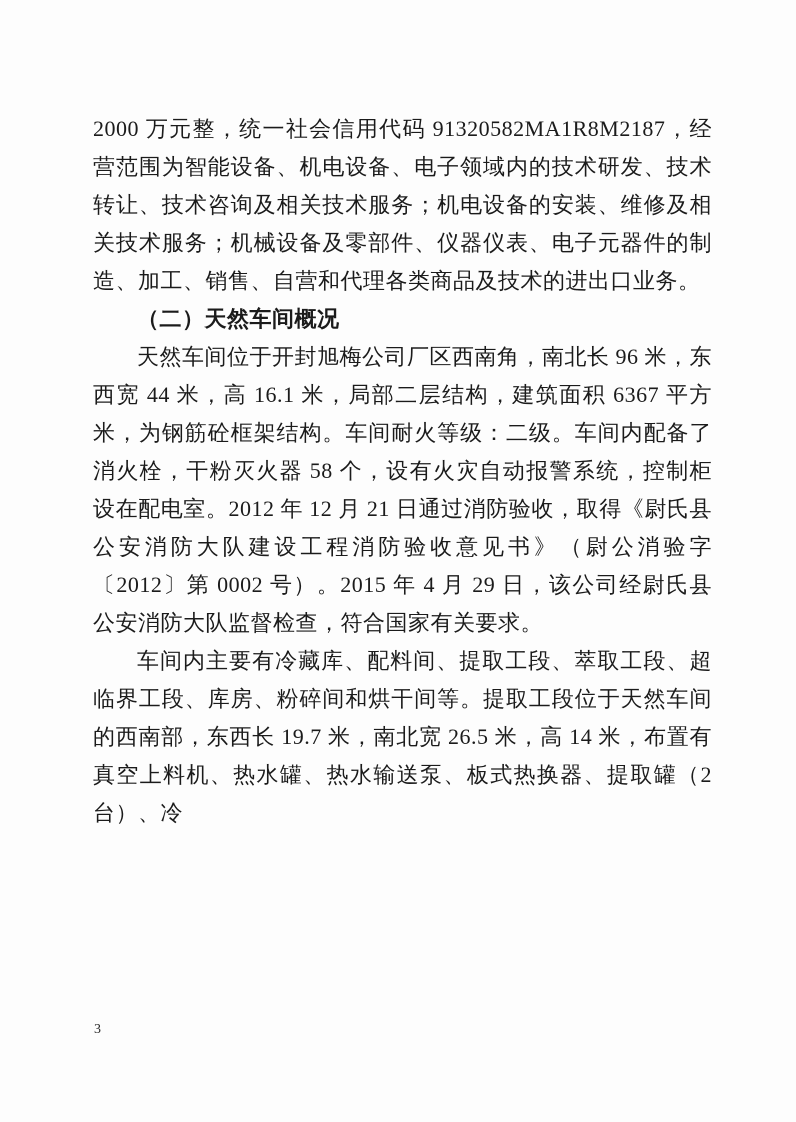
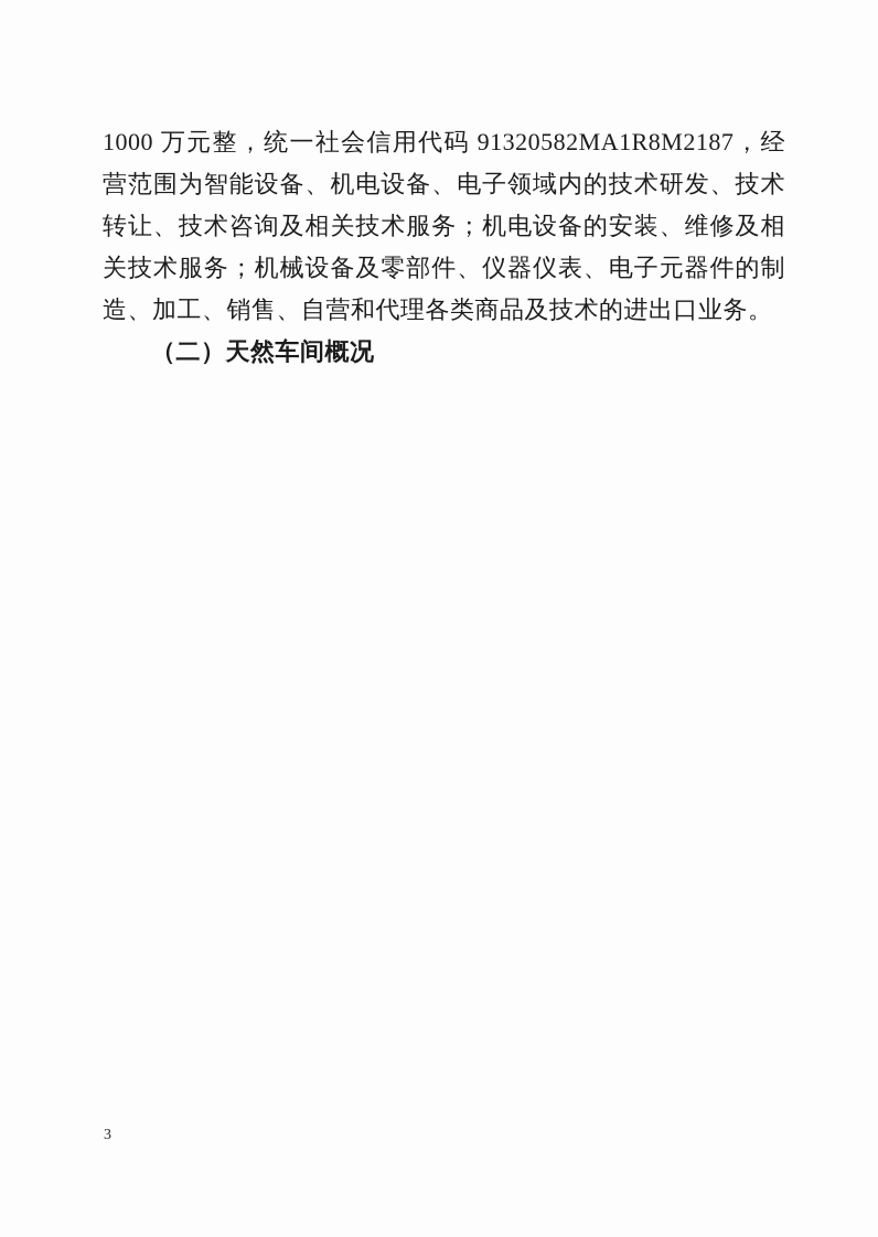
- 2000 万元整，统一社会信用代码 91320582MA1R8M2187，经营范围为智能设备、机电设备、电子领域内的技术研发、技术转让、技术咨询及相关技术服务；机电设备的安装、维修及相关技术服务；机械设备及零部件、仪器仪表、电子元器件的制造、加工、销售、自营和代理各类商品及技术的进出口业务。
+ 1000 万元整，统一社会信用代码 91320582MA1R8M2187，经营范围为智能设备、机电设备、电子领域内的技术研发、技术转让、技术咨询及相关技术服务；机电设备的安装、维修及相关技术服务；机械设备及零部件、仪器仪表、电子元器件的制造、加工、销售、自营和代理各类商品及技术的进出口业务。
  （二）天然车间概况
- 天然车间位于开封旭梅公司厂区西南角，南北长 96 米，东西宽 44 米，高 16.1 米，局部二层结构，建筑面积 6367 平方米，为钢筋砼框架结构。车间耐火等级：二级。车间内配备了消火栓，干粉灭火器 58 个，设有火灾自动报警系统，控制柜设在配电室。2012 年 12 月 21 日通过消防验收，取得《尉氏县公安消防大队建设工程消防验收意见书》（尉公消验字〔2012〕第 0002 号）。2015 年 4 月 29 日，该公司经尉氏县公安消防大队监督检查，符合国家有关要求。
- 车间内主要有冷藏库、配料间、提取工段、萃取工段、超临界工段、库房、粉碎间和烘干间等。提取工段位于天然车间的西南部，东西长 19.7 米，南北宽 26.5 米，高 14 米，布置有真空上料机、热水罐、热水输送泵、板式热换器、提取罐（2 台）、冷
  3
